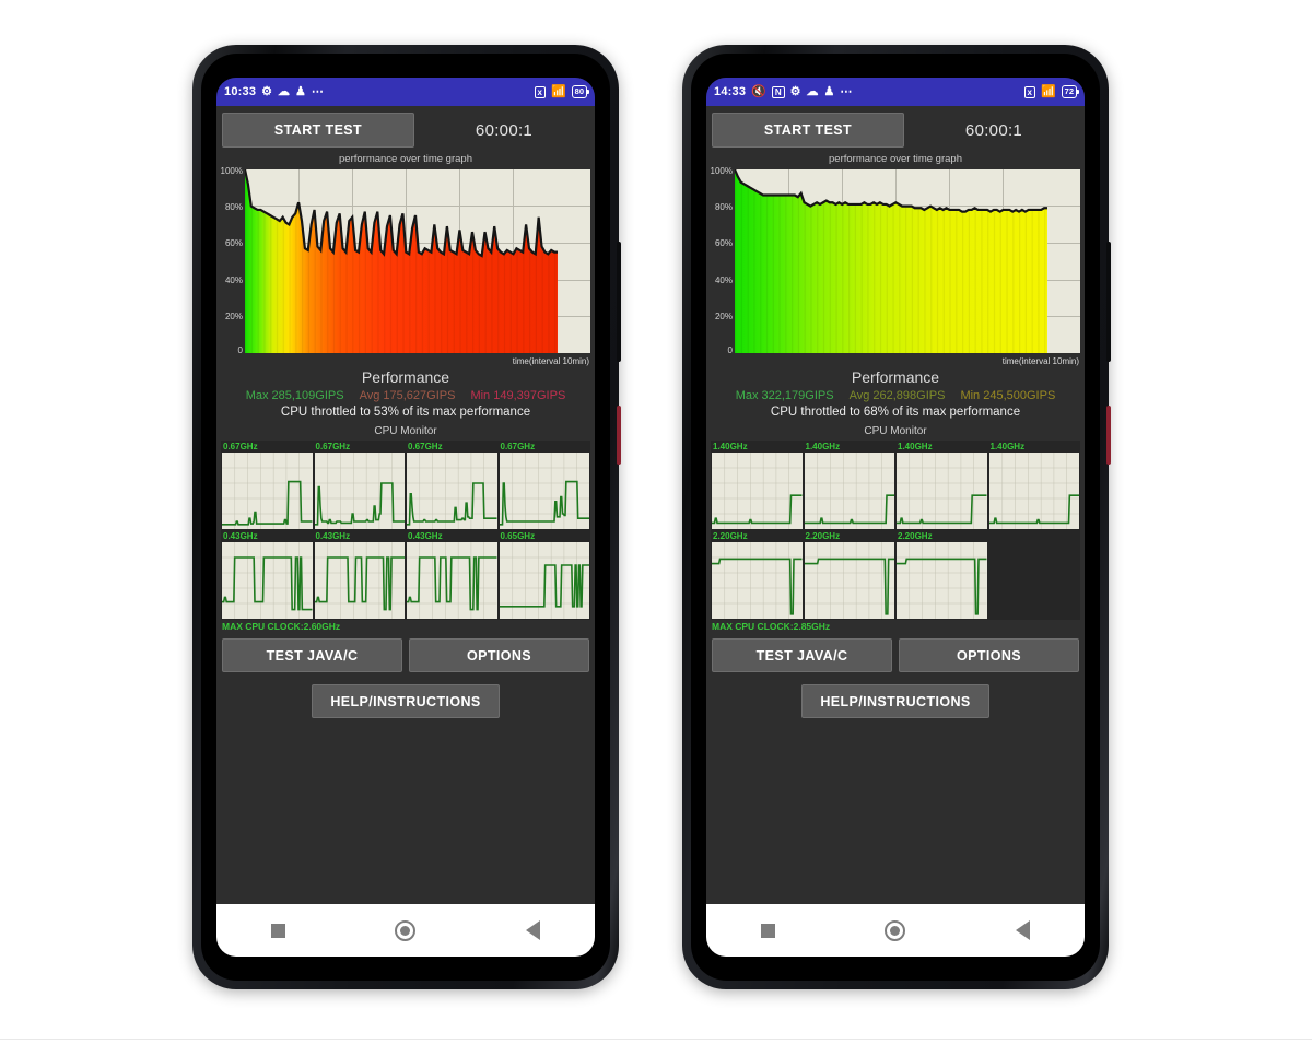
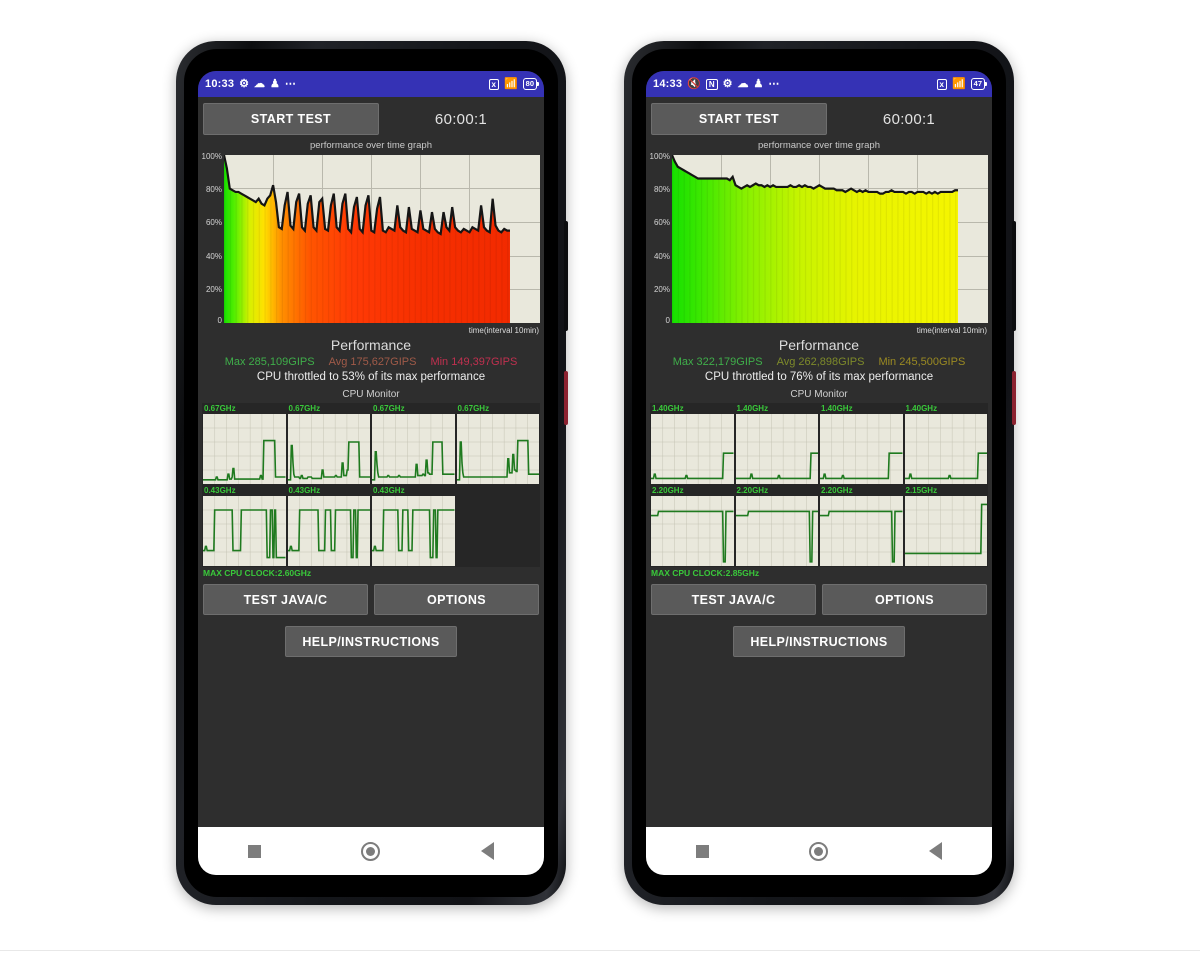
  10:33
  ⚙
  ☁
  ♟
  ⋯
  x
  📶
  80
  START TEST
  60:00:1
  performance over time graph
  100%
  80%
  60%
  40%
  20%
  0
  time(interval 10min)
  Performance
  Max 285,109GIPS
  Avg 175,627GIPS
  Min 149,397GIPS
  CPU throttled to 53% of its max performance
  CPU Monitor
  0.67GHz
  0.67GHz
  0.67GHz
  0.67GHz
  0.43GHz
  0.43GHz
  0.43GHz
- 0.65GHz
  MAX CPU CLOCK:2.60GHz
  TEST JAVA/C
  OPTIONS
  HELP/INSTRUCTIONS
  14:33
  🔇
  N
  ⚙
  ☁
  ♟
  ⋯
  x
  📶
- 72
+ 47
  START TEST
  60:00:1
  performance over time graph
  100%
  80%
  60%
  40%
  20%
  0
  time(interval 10min)
  Performance
  Max 322,179GIPS
  Avg 262,898GIPS
  Min 245,500GIPS
- CPU throttled to 68% of its max performance
+ CPU throttled to 76% of its max performance
  CPU Monitor
  1.40GHz
  1.40GHz
  1.40GHz
  1.40GHz
  2.20GHz
  2.20GHz
  2.20GHz
+ 2.15GHz
  MAX CPU CLOCK:2.85GHz
  TEST JAVA/C
  OPTIONS
  HELP/INSTRUCTIONS
